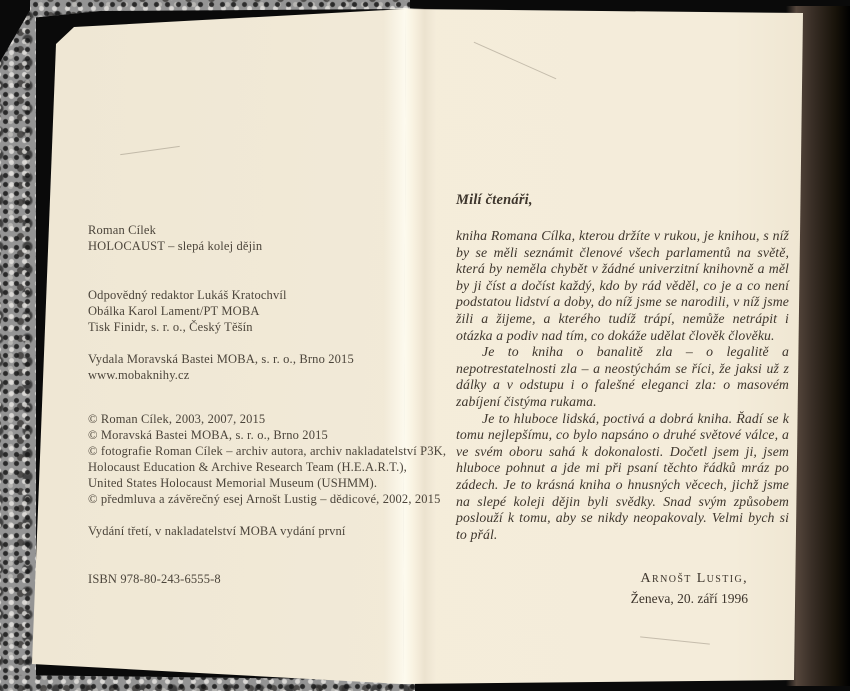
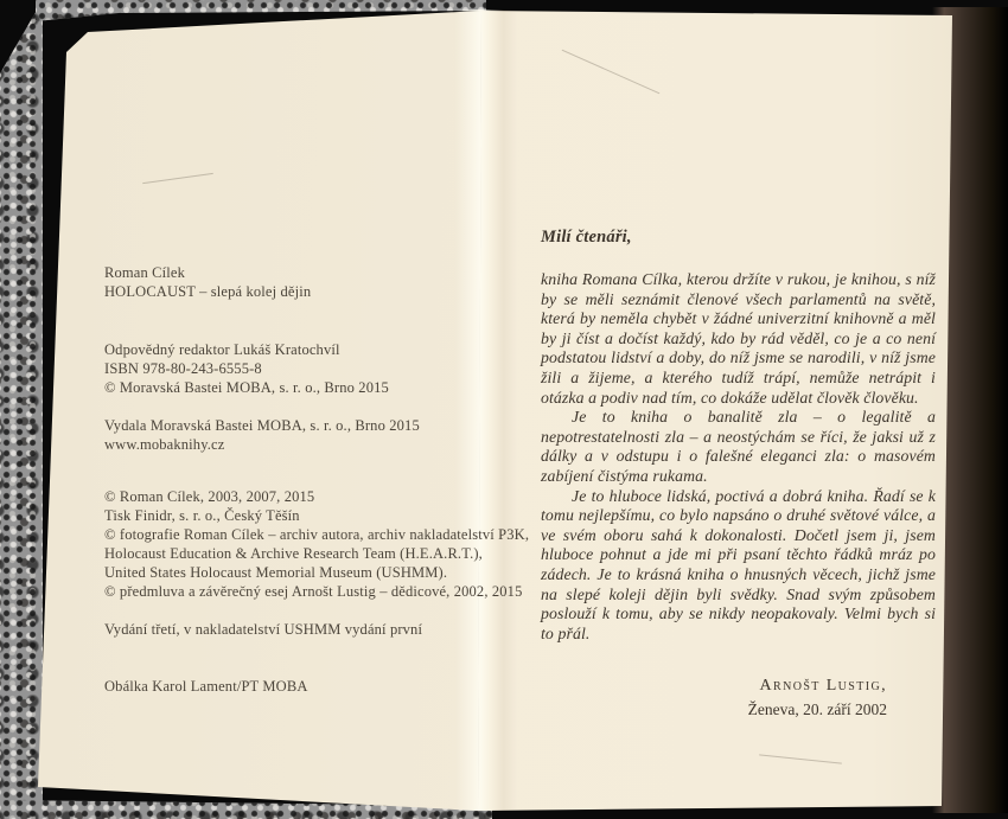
  Roman Cílek
  HOLOCAUST – slepá kolej dějin
  Odpovědný redaktor Lukáš Kratochvíl
- Obálka Karol Lament/PT MOBA
+ ISBN 978-80-243-6555-8
- Tisk Finidr, s. r. o., Český Těšín
+ © Moravská Bastei MOBA, s. r. o., Brno 2015
  Vydala Moravská Bastei MOBA, s. r. o., Brno 2015
  www.mobaknihy.cz
  © Roman Cílek, 2003, 2007, 2015
- © Moravská Bastei MOBA, s. r. o., Brno 2015
+ Tisk Finidr, s. r. o., Český Těšín
  © fotografie Roman Cílek – archiv autora, archiv nakladatelství P3K,
  Holocaust Education & Archive Research Team (H.E.A.R.T.),
  United States Holocaust Memorial Museum (USHMM).
  © předmluva a závěrečný esej Arnošt Lustig – dědicové, 2002, 2015
- Vydání třetí, v nakladatelství MOBA vydání první
+ Vydání třetí, v nakladatelství USHMM vydání první
- ISBN 978-80-243-6555-8
+ Obálka Karol Lament/PT MOBA
  Milí čtenáři,
  kniha Romana Cílka, kterou držíte v rukou, je knihou, s níž by se měli seznámit členové všech parlamentů na světě, která by neměla chybět v žádné univerzitní knihovně a měl by ji číst a dočíst každý, kdo by rád věděl, co je a co není podstatou lidství a doby, do níž jsme se narodili, v níž jsme žili a žijeme, a kterého tudíž trápí, nemůže netrápit i otázka a podiv nad tím, co dokáže udělat člověk člověku.
  Je to kniha o banalitě zla – o legalitě a nepotrestatelnosti zla – a neostýchám se říci, že jaksi už z dálky a v odstupu i o falešné eleganci zla: o masovém zabíjení čistýma rukama.
  Je to hluboce lidská, poctivá a dobrá kniha. Řadí se k tomu nejlepšímu, co bylo napsáno o druhé světové válce, a ve svém oboru sahá k dokonalosti. Dočetl jsem ji, jsem hluboce pohnut a jde mi při psaní těchto řádků mráz po zádech. Je to krásná kniha o hnusných věcech, jichž jsme na slepé koleji dějin byli svědky. Snad svým způsobem poslouží k tomu, aby se nikdy neopakovaly. Velmi bych si to přál.
  Arnošt Lustig,
- Ženeva, 20. září 1996
+ Ženeva, 20. září 2002
